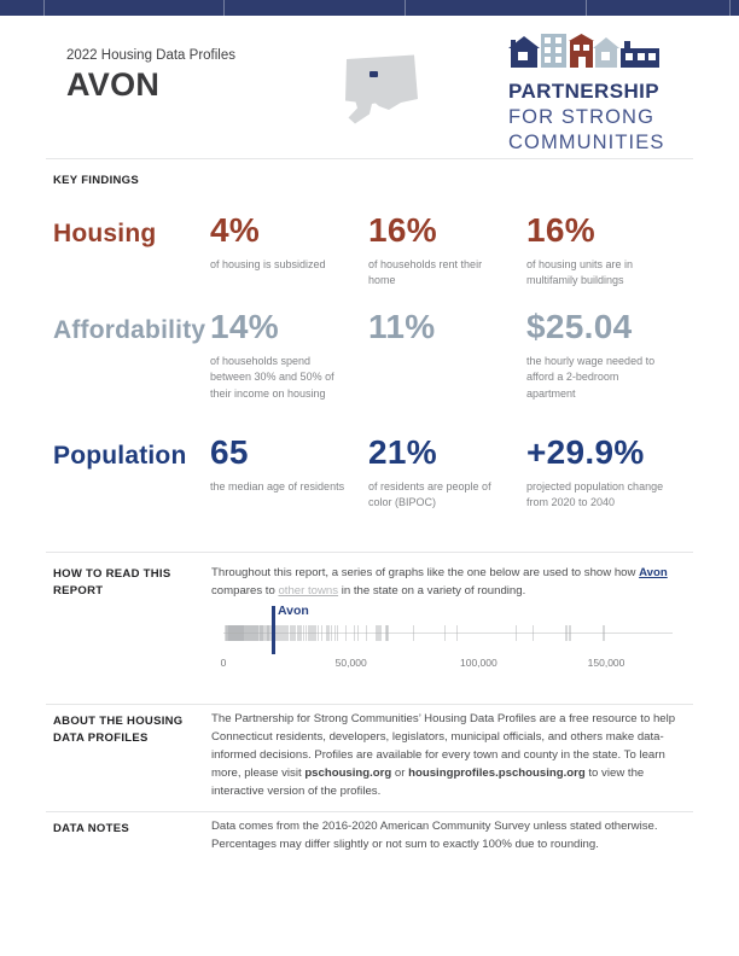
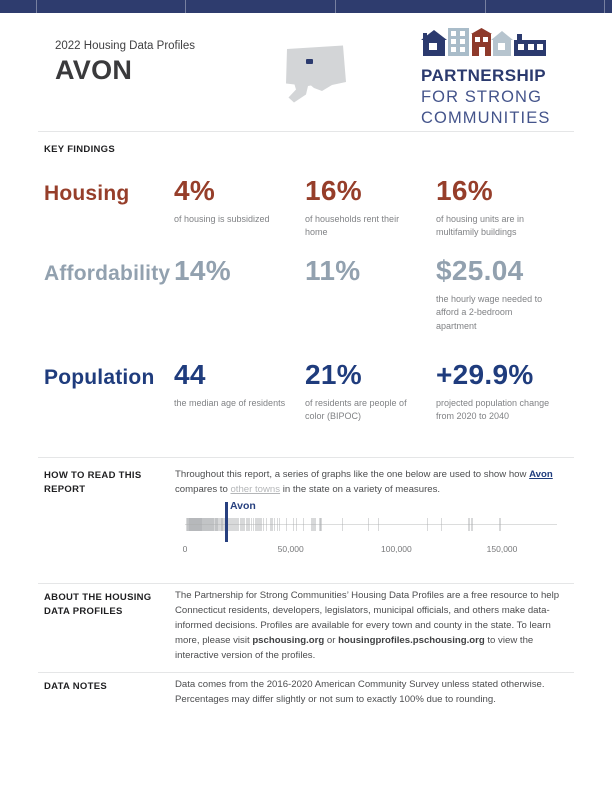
  2022 Housing Data Profiles
  AVON
  PARTNERSHIP
  FOR STRONG
  COMMUNITIES
  KEY FINDINGS
  Housing
  4%
  of housing is subsidized
  16%
  of households rent their home
  16%
  of housing units are in multifamily buildings
  Affordability
  14%
- of households spend between 30% and 50% of their income on housing
  11%
  $25.04
  the hourly wage needed to afford a 2-bedroom apartment
  Population
- 65
+ 44
  the median age of residents
  21%
  of residents are people of color (BIPOC)
  +29.9%
  projected population change from 2020 to 2040
  HOW TO READ THIS REPORT
- Throughout this report, a series of graphs like the one below are used to show how Avon compares to other towns in the state on a variety of rounding.
+ Throughout this report, a series of graphs like the one below are used to show how Avon compares to other towns in the state on a variety of measures.
  Avon
  0
  50,000
  100,000
  150,000
  ABOUT THE HOUSING DATA PROFILES
  The Partnership for Strong Communities’ Housing Data Profiles are a free resource to help Connecticut residents, developers, legislators, municipal officials, and others make data-informed decisions. Profiles are available for every town and county in the state. To learn more, please visit pschousing.org or housingprofiles.pschousing.org to view the interactive version of the profiles.
  DATA NOTES
  Data comes from the 2016-2020 American Community Survey unless stated otherwise. Percentages may differ slightly or not sum to exactly 100% due to rounding.
